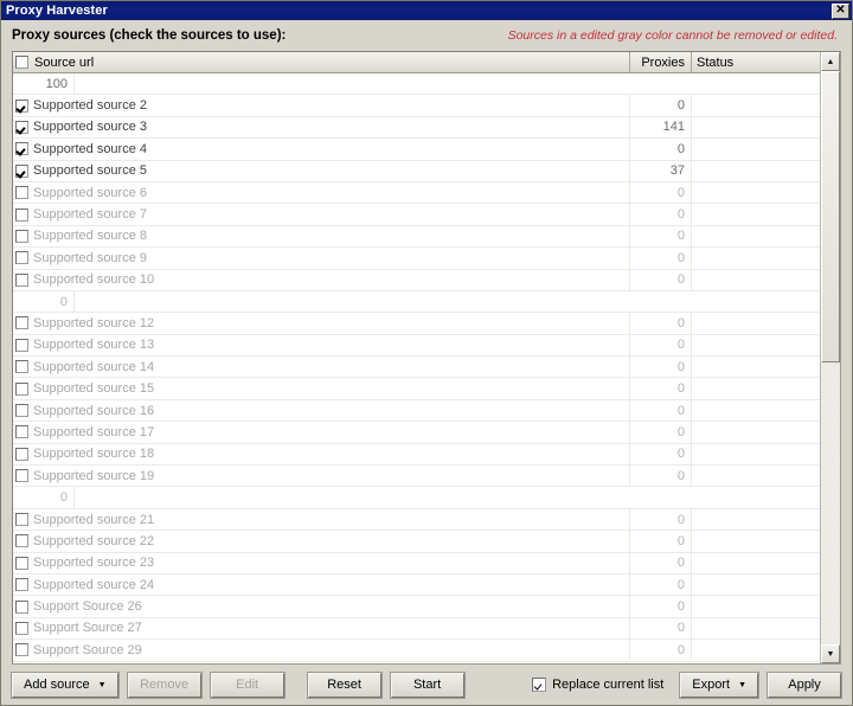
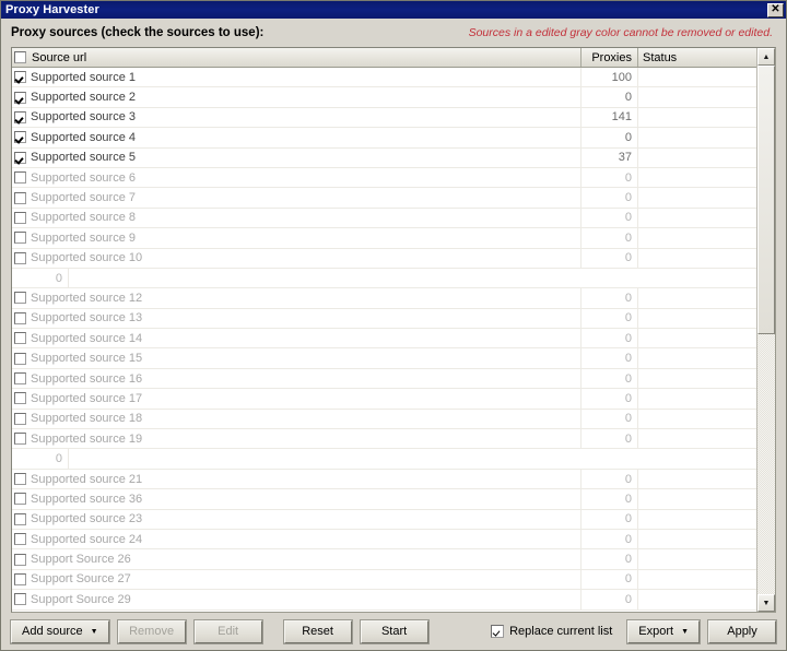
  Proxy Harvester
  ✕
  Proxy sources (check the sources to use):
  Sources in a edited gray color cannot be removed or edited.
  Source url
  Proxies
  Status
+ Supported source 1
  100
  Supported source 2
  0
  Supported source 3
  141
  Supported source 4
  0
  Supported source 5
  37
  Supported source 6
  0
  Supported source 7
  0
  Supported source 8
  0
  Supported source 9
  0
  Supported source 10
  0
  0
  Supported source 12
  0
  Supported source 13
  0
  Supported source 14
  0
  Supported source 15
  0
  Supported source 16
  0
  Supported source 17
  0
  Supported source 18
  0
  Supported source 19
  0
  0
  Supported source 21
  0
- Supported source 22
+ Supported source 36
  0
  Supported source 23
  0
  Supported source 24
  0
  Support Source 26
  0
  Support Source 27
  0
  Support Source 29
  0
  Add source
  Remove
  Edit
  Reset
  Start
  Replace current list
  Export
  Apply
